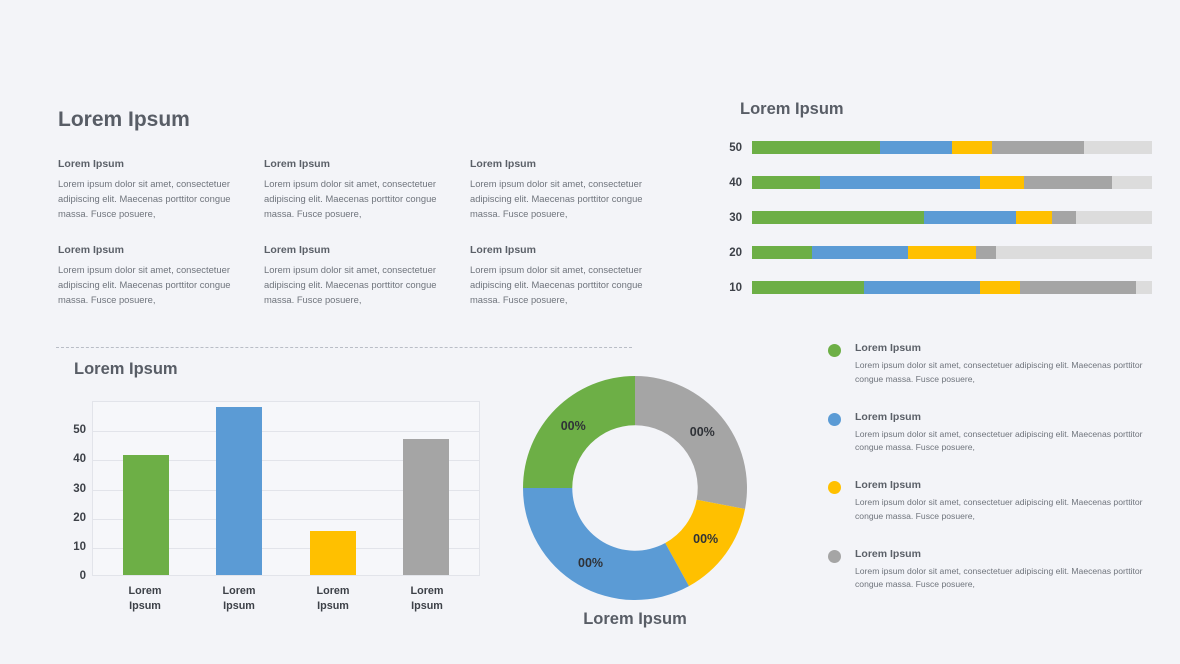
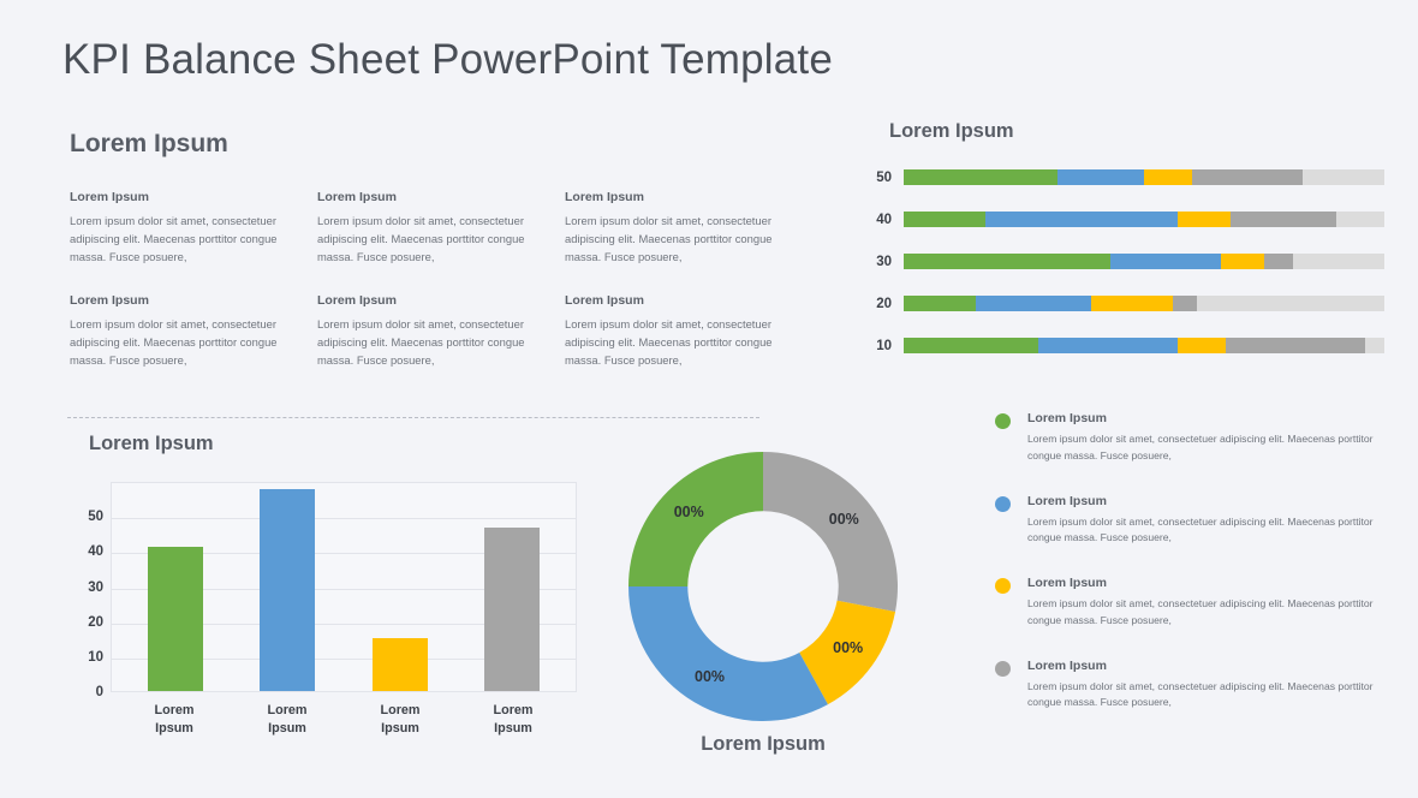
+ KPI Balance Sheet PowerPoint Template
  Lorem Ipsum
  Lorem Ipsum
  Lorem ipsum dolor sit amet, consectetuer adipiscing elit. Maecenas porttitor congue massa. Fusce posuere,
  Lorem Ipsum
  Lorem ipsum dolor sit amet, consectetuer adipiscing elit. Maecenas porttitor congue massa. Fusce posuere,
  Lorem Ipsum
  Lorem ipsum dolor sit amet, consectetuer adipiscing elit. Maecenas porttitor congue massa. Fusce posuere,
  Lorem Ipsum
  Lorem ipsum dolor sit amet, consectetuer adipiscing elit. Maecenas porttitor congue massa. Fusce posuere,
  Lorem Ipsum
  Lorem ipsum dolor sit amet, consectetuer adipiscing elit. Maecenas porttitor congue massa. Fusce posuere,
  Lorem Ipsum
  Lorem ipsum dolor sit amet, consectetuer adipiscing elit. Maecenas porttitor congue massa. Fusce posuere,
  Lorem Ipsum
  50
  40
  30
  20
  10
  Lorem Ipsum
  Lorem ipsum dolor sit amet, consectetuer adipiscing elit. Maecenas porttitor congue massa. Fusce posuere,
  Lorem Ipsum
  Lorem ipsum dolor sit amet, consectetuer adipiscing elit. Maecenas porttitor congue massa. Fusce posuere,
  Lorem Ipsum
  Lorem ipsum dolor sit amet, consectetuer adipiscing elit. Maecenas porttitor congue massa. Fusce posuere,
  Lorem Ipsum
  Lorem ipsum dolor sit amet, consectetuer adipiscing elit. Maecenas porttitor congue massa. Fusce posuere,
  Lorem Ipsum
  0
  10
  20
  30
  40
  50
  Lorem Ipsum
  Lorem Ipsum
  Lorem Ipsum
  Lorem Ipsum
  00%
  00%
  00%
  00%
  Lorem Ipsum
